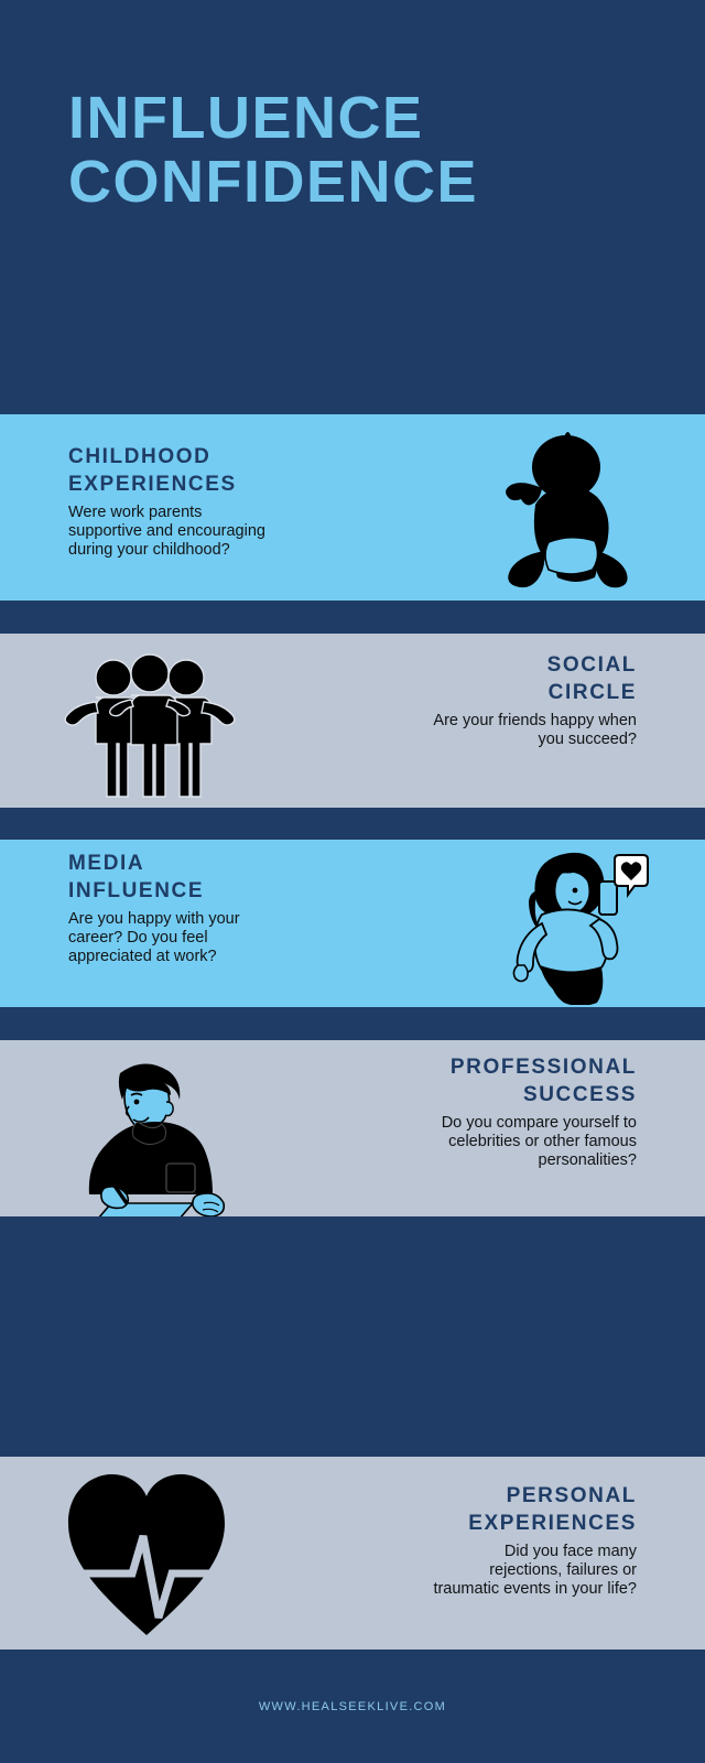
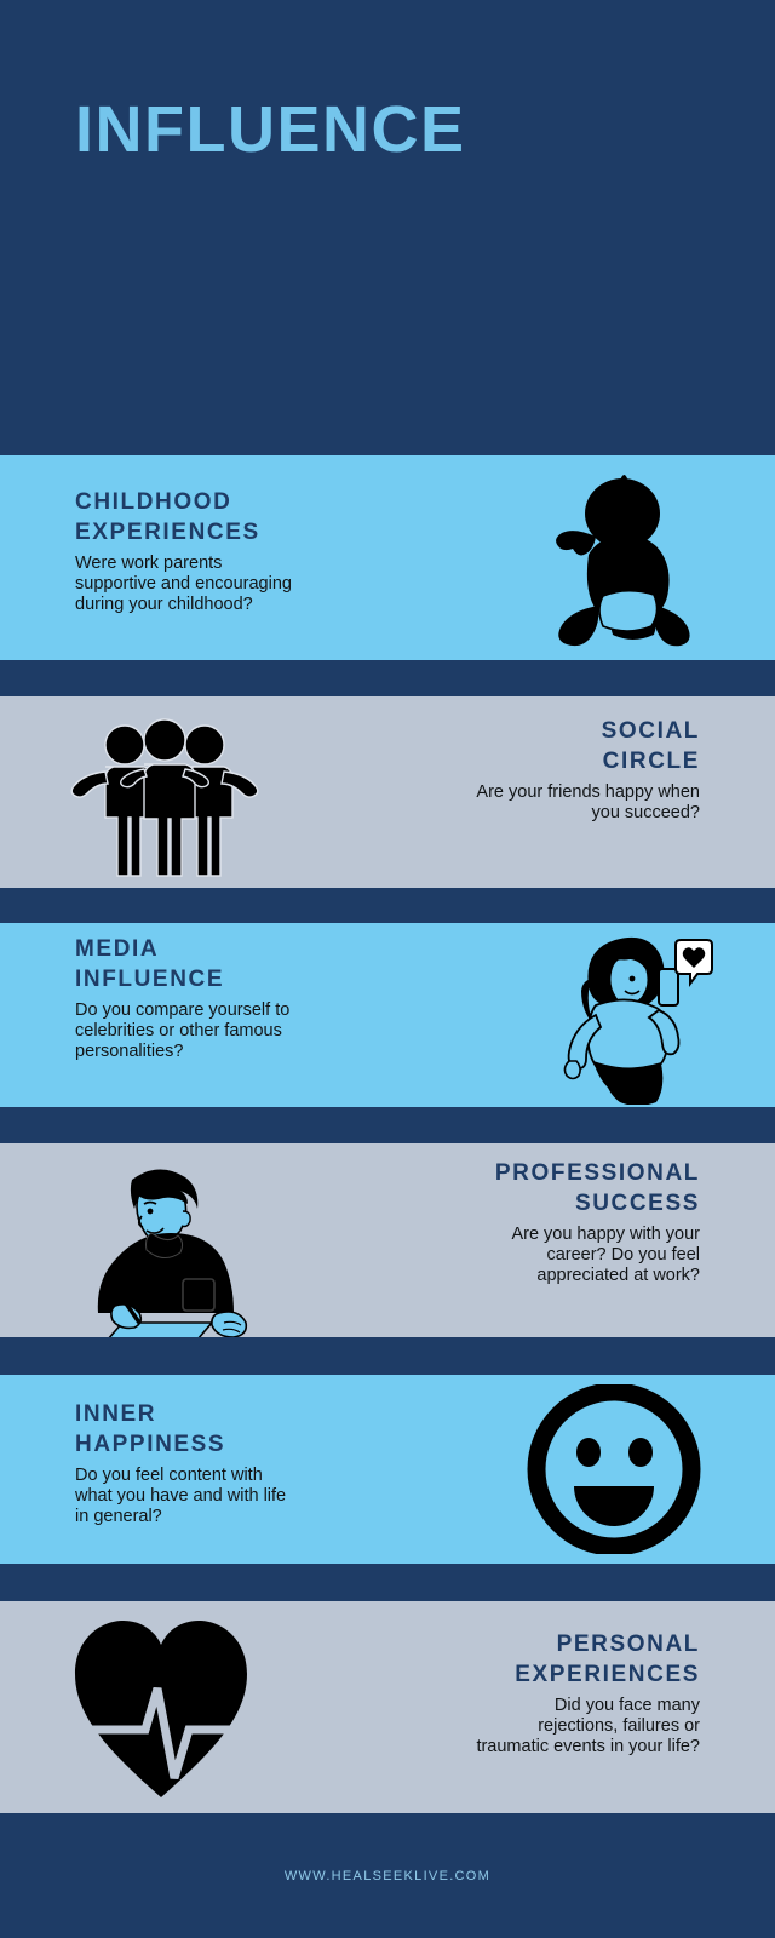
  INFLUENCE
- CONFIDENCE
  CHILDHOOD
  EXPERIENCES
  Were work parents supportive and encouraging during your childhood?
  SOCIAL
  CIRCLE
  Are your friends happy when you succeed?
  MEDIA
  INFLUENCE
- Are you happy with your career? Do you feel appreciated at work?
+ Do you compare yourself to celebrities or other famous personalities?
  PROFESSIONAL
  SUCCESS
- Do you compare yourself to celebrities or other famous personalities?
+ Are you happy with your career? Do you feel appreciated at work?
+ INNER
+ HAPPINESS
+ Do you feel content with what you have and with life in general?
  PERSONAL
  EXPERIENCES
  Did you face many rejections, failures or traumatic events in your life?
  WWW.HEALSEEKLIVE.COM
